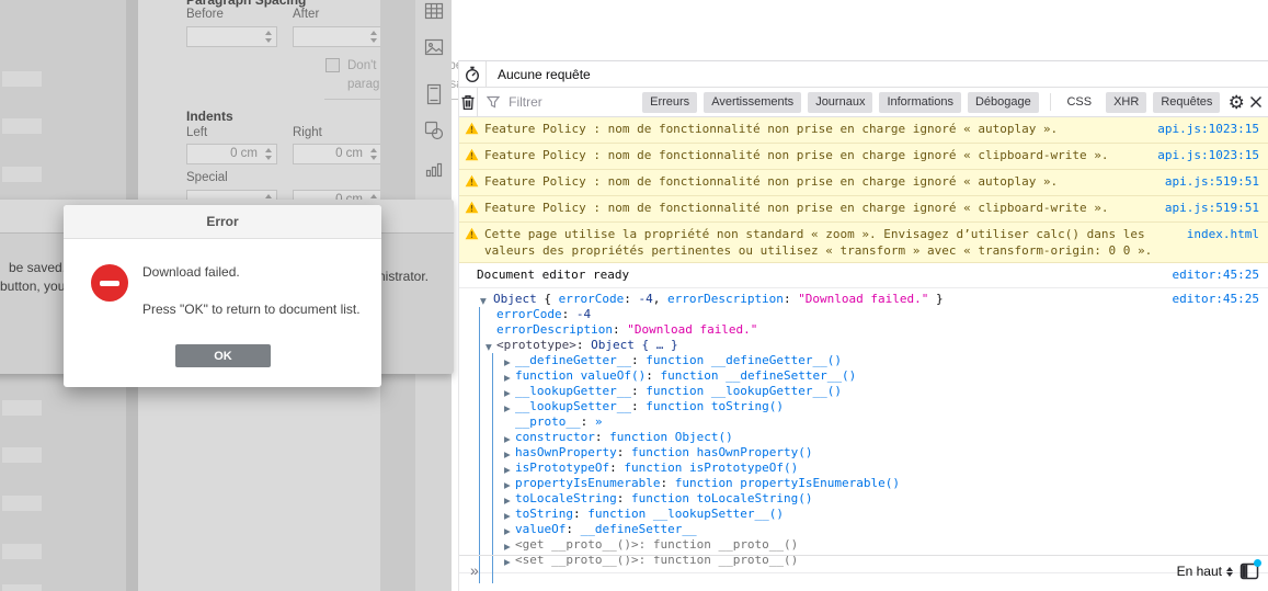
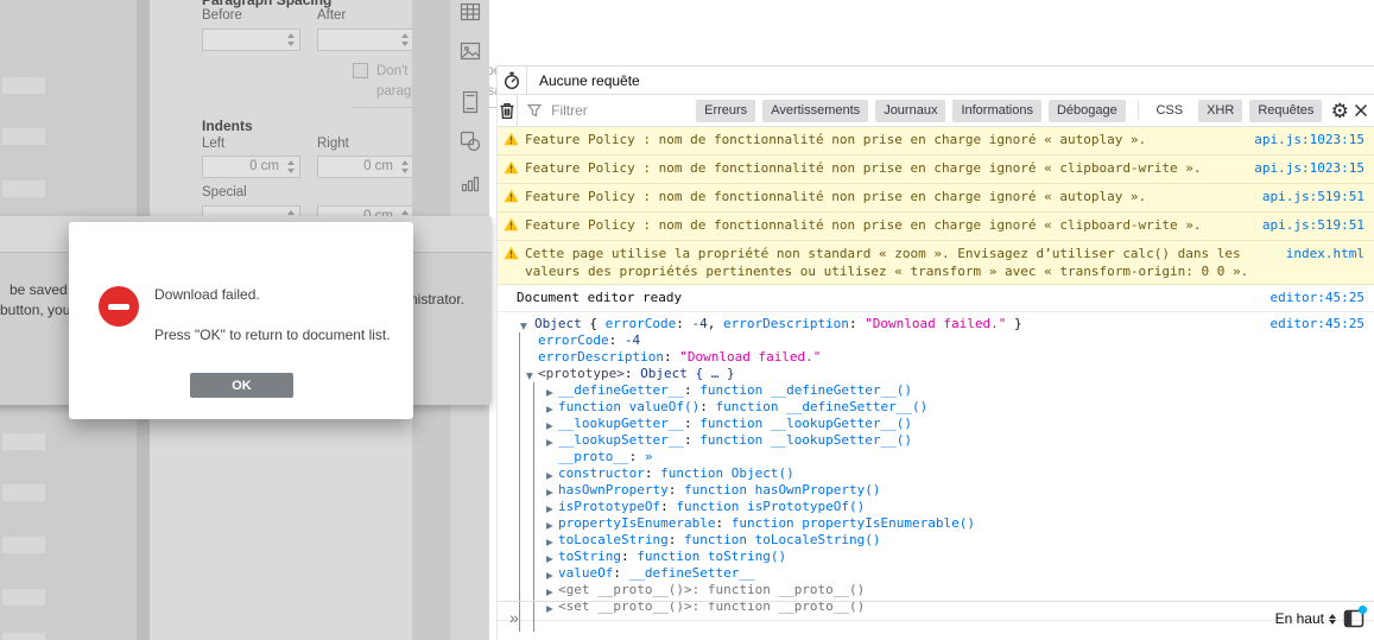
  Paragraph Spacing
  Before
  After
  Indents
  Left
  Right
  0 cm
  0 cm
  Special
  be saved
  button, you
  nistrator.
- Error
  Download failed.
  Press "OK" to return to document list.
  OK
  Aucune requête
  Filtrer
  Erreurs
  Avertissements
  Journaux
  Informations
  Débogage
  CSS
  XHR
  Requêtes
  ⚙
  Feature Policy : nom de fonctionnalité non prise en charge ignoré « autoplay ».
  api.js:1023:15
  Feature Policy : nom de fonctionnalité non prise en charge ignoré « clipboard-write ».
  api.js:1023:15
  Feature Policy : nom de fonctionnalité non prise en charge ignoré « autoplay ».
  api.js:519:51
  Feature Policy : nom de fonctionnalité non prise en charge ignoré « clipboard-write ».
  api.js:519:51
  Cette page utilise la propriété non standard « zoom ». Envisagez d’utiliser calc() dans les valeurs des propriétés pertinentes ou utilisez « transform » avec « transform-origin: 0 0 ».
  index.html
  Document editor ready
  editor:45:25
  ▼
  Object { errorCode: -4, errorDescription: "Download failed." }
  editor:45:25
  errorCode: -4
  errorDescription: "Download failed."
  ▼
  <prototype>: Object { … }
  ▶
  __defineGetter__: function __defineGetter__()
  ▶
  function valueOf(): function __defineSetter__()
  ▶
  __lookupGetter__: function __lookupGetter__()
  ▶
- __lookupSetter__: function toString()
+ __lookupSetter__: function __lookupSetter__()
  __proto__: »
  ▶
  constructor: function Object()
  ▶
  hasOwnProperty: function hasOwnProperty()
  ▶
  isPrototypeOf: function isPrototypeOf()
  ▶
  propertyIsEnumerable: function propertyIsEnumerable()
  ▶
  toLocaleString: function toLocaleString()
  ▶
- toString: function __lookupSetter__()
+ toString: function toString()
  ▶
  valueOf: __defineSetter__
  ▶
  <get __proto__()>: function __proto__()
  ▶
  <set __proto__()>: function __proto__()
  »
  En haut
